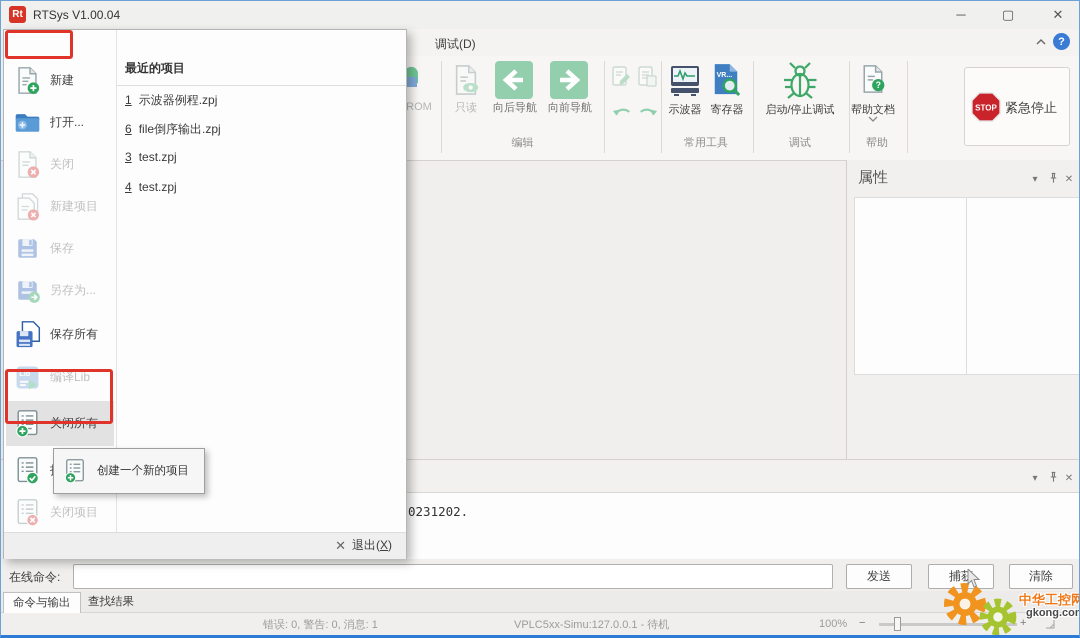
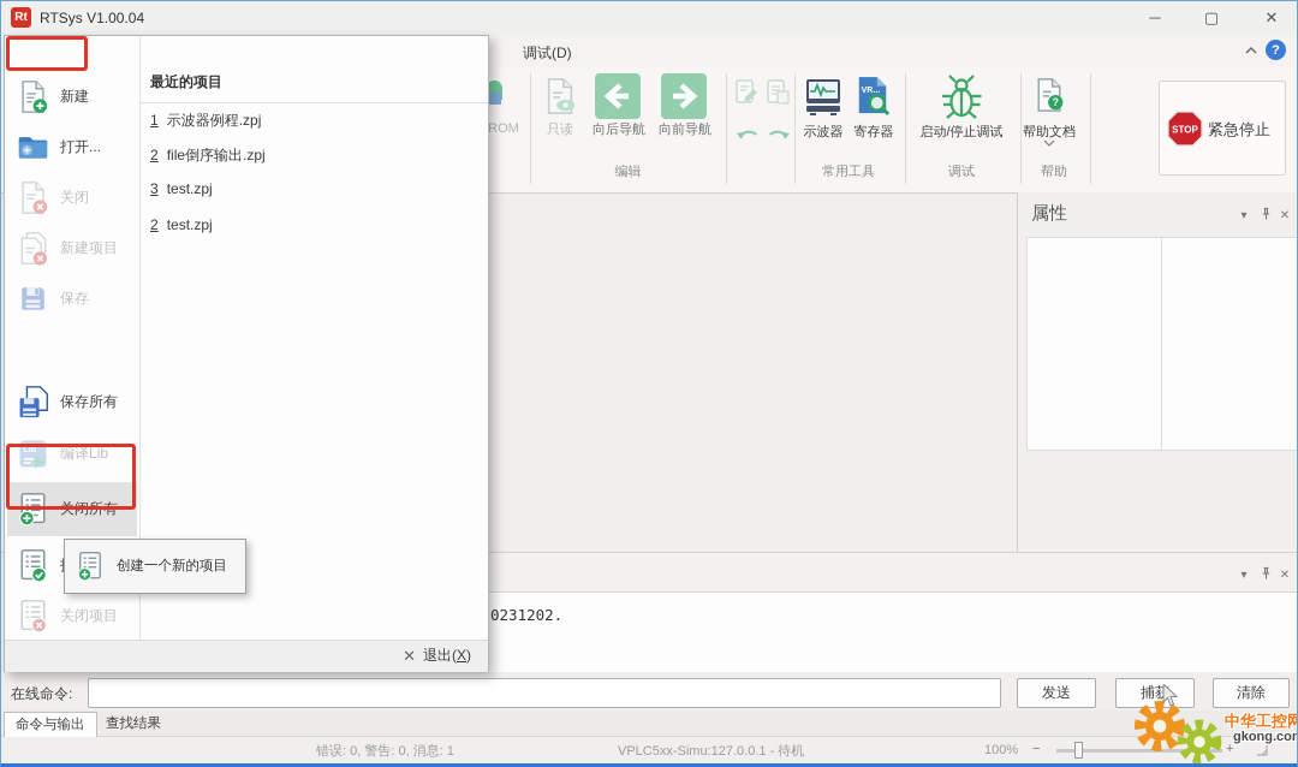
  Rt
  RTSys V1.00.04
  ─
  ▢
  ✕
  调试(D)
  ?
  ROM
  只读
  向后导航
  向前导航
  编辑
  示波器
  寄存器
  常用工具
  启动/停止调试
  调试
  ?
  帮助文档
  帮助
  STOP
  紧急停止
  属性
  ▾
  ✕
  ▾
  ✕
  0231202.
  在线命令:
  发送
  捕获
  清除
  命令与输出
  查找结果
  错误: 0, 警告: 0, 消息: 1
  VPLC5xx-Simu:127.0.0.1 - 待机
  100%
  −
  +
  新建
  打开...
  关闭
  新建项目
  保存
- 另存为...
  保存所有
  Lib
  编译Lib
  关闭所有
  关闭项目
  最近的项目
  1 示波器例程.zpj
- 6 file倒序输出.zpj
+ 2 file倒序输出.zpj
  3 test.zpj
- 4 test.zpj
+ 2 test.zpj
  ✕
  退出(X)
  创建一个新的项目
  中华工控网
  gkong.co
